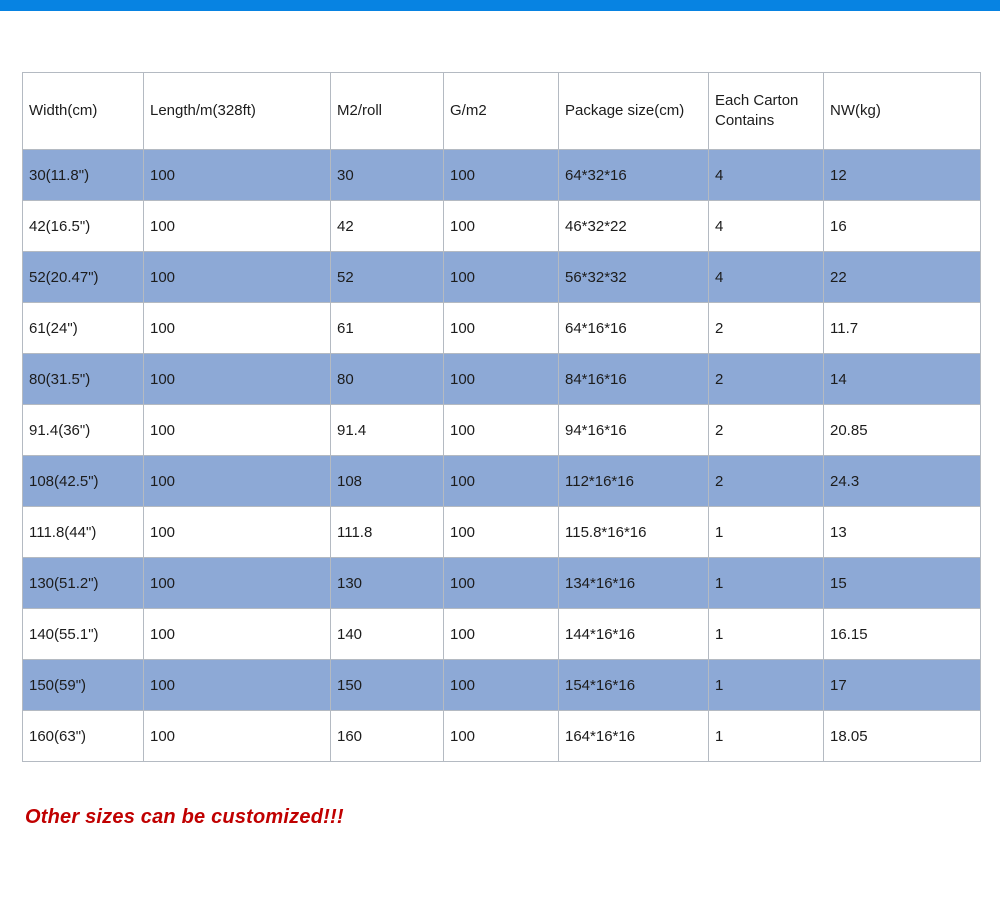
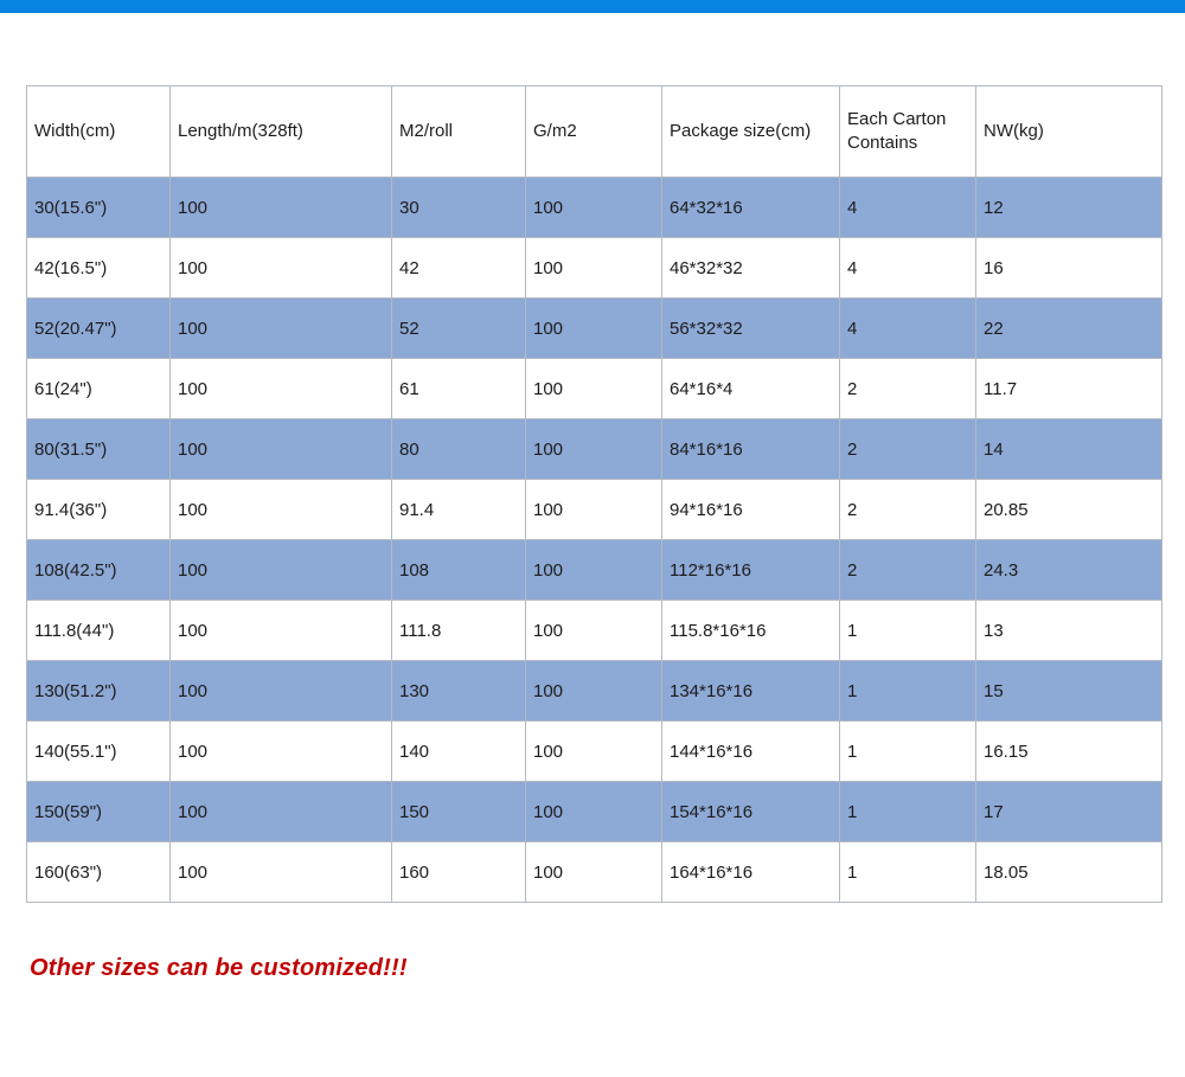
  Width(cm)	Length/m(328ft)	M2/roll	G/m2	Package size(cm)	Each Carton Contains	NW(kg)
- 30(11.8")	100	30	100	64*32*16	4	12
+ 30(15.6")	100	30	100	64*32*16	4	12
- 42(16.5")	100	42	100	46*32*22	4	16
+ 42(16.5")	100	42	100	46*32*32	4	16
  52(20.47")	100	52	100	56*32*32	4	22
- 61(24")	100	61	100	64*16*16	2	11.7
+ 61(24")	100	61	100	64*16*4	2	11.7
  80(31.5")	100	80	100	84*16*16	2	14
  91.4(36")	100	91.4	100	94*16*16	2	20.85
  108(42.5")	100	108	100	112*16*16	2	24.3
  111.8(44")	100	111.8	100	115.8*16*16	1	13
  130(51.2")	100	130	100	134*16*16	1	15
  140(55.1")	100	140	100	144*16*16	1	16.15
  150(59")	100	150	100	154*16*16	1	17
  160(63")	100	160	100	164*16*16	1	18.05
  Other sizes can be customized!!!
